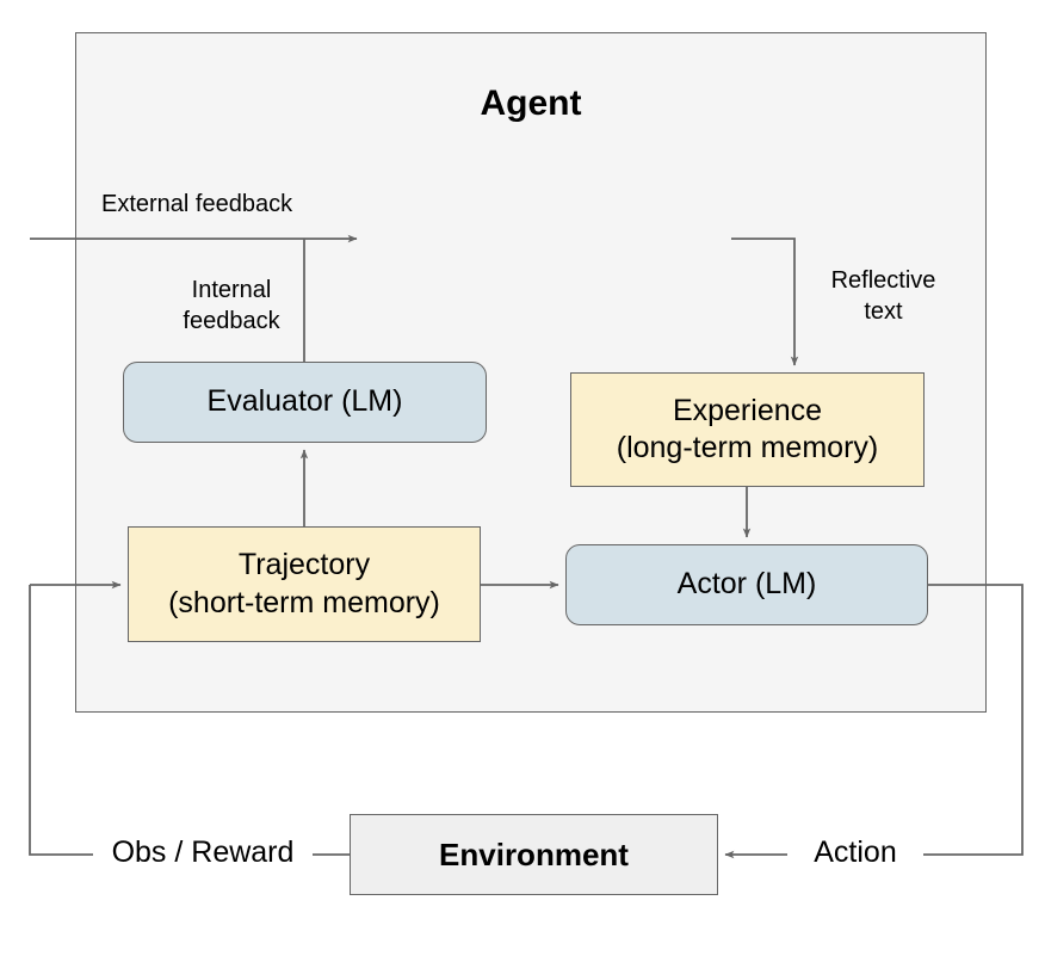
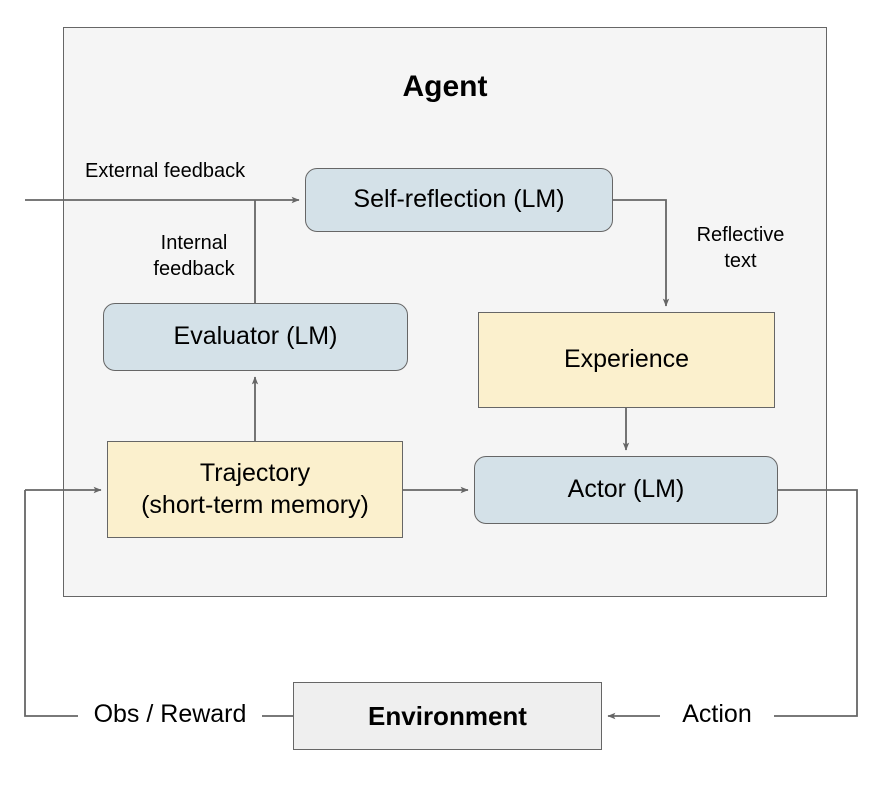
  Agent
+ Self-reflection (LM)
  Evaluator (LM)
  Experience
- (long-term memory)
  Trajectory
  (short-term memory)
  Actor (LM)
  Environment
  External feedback
  Internal
  feedback
  Reflective
  text
  Obs / Reward
  Action
